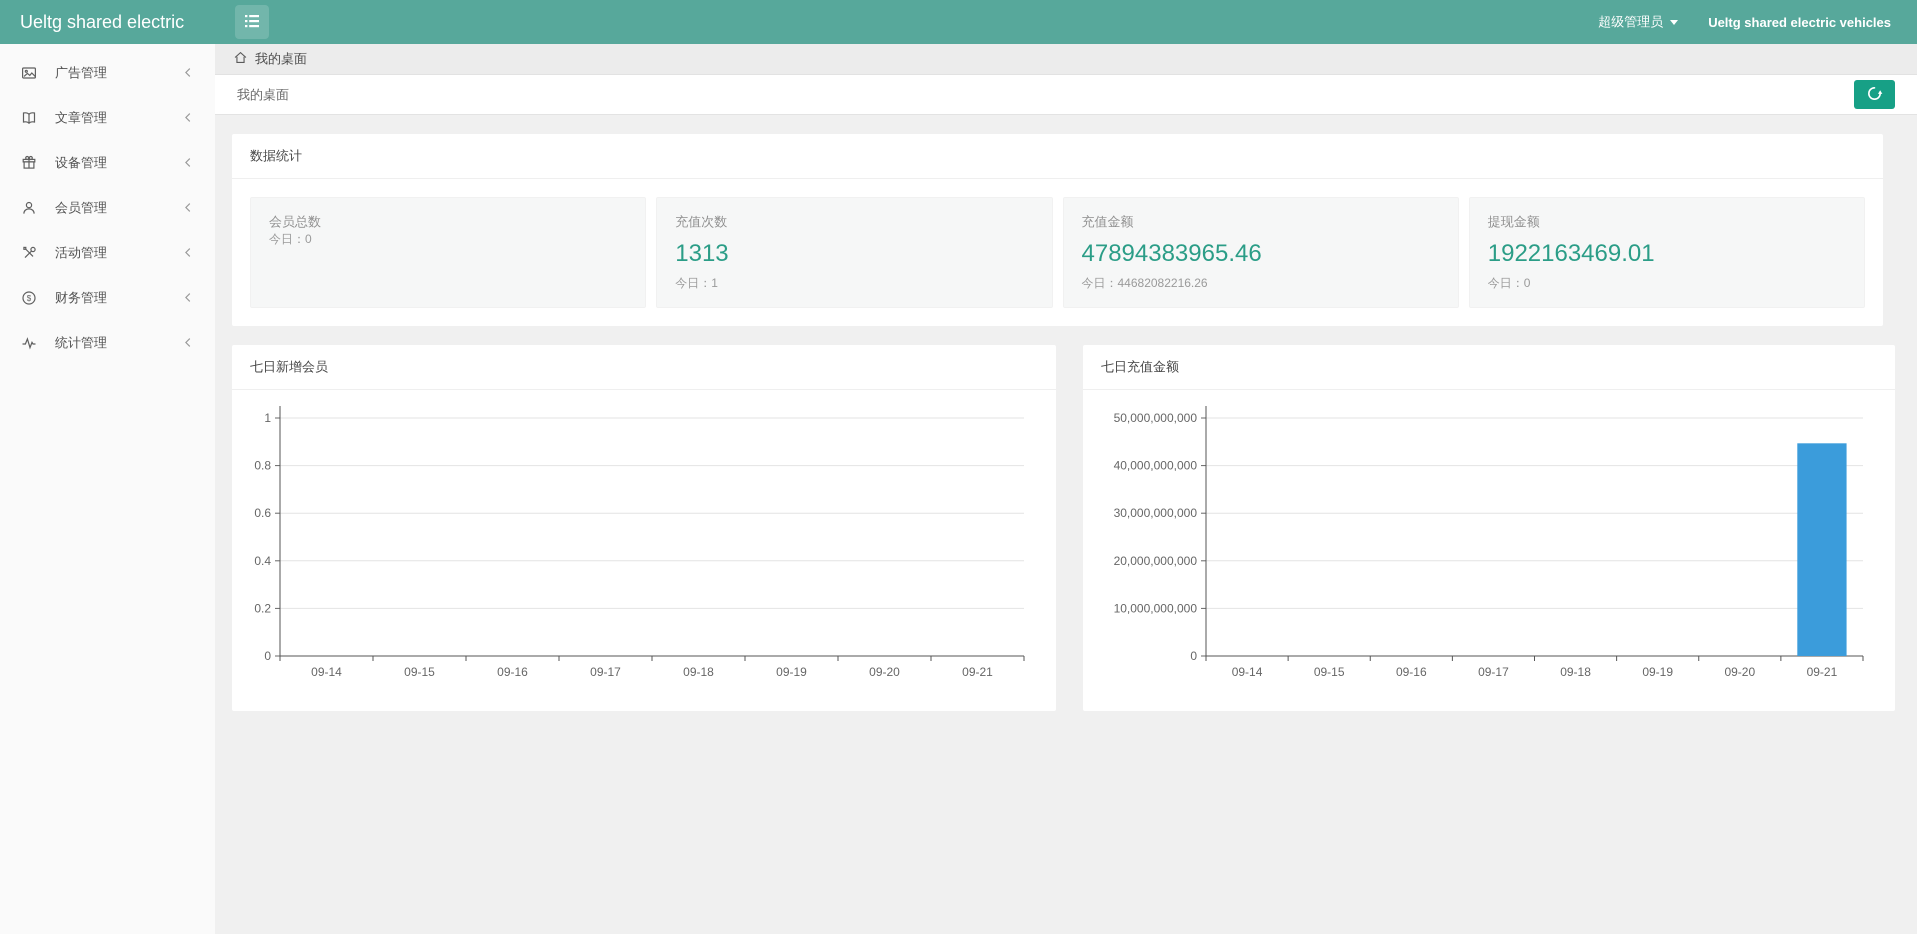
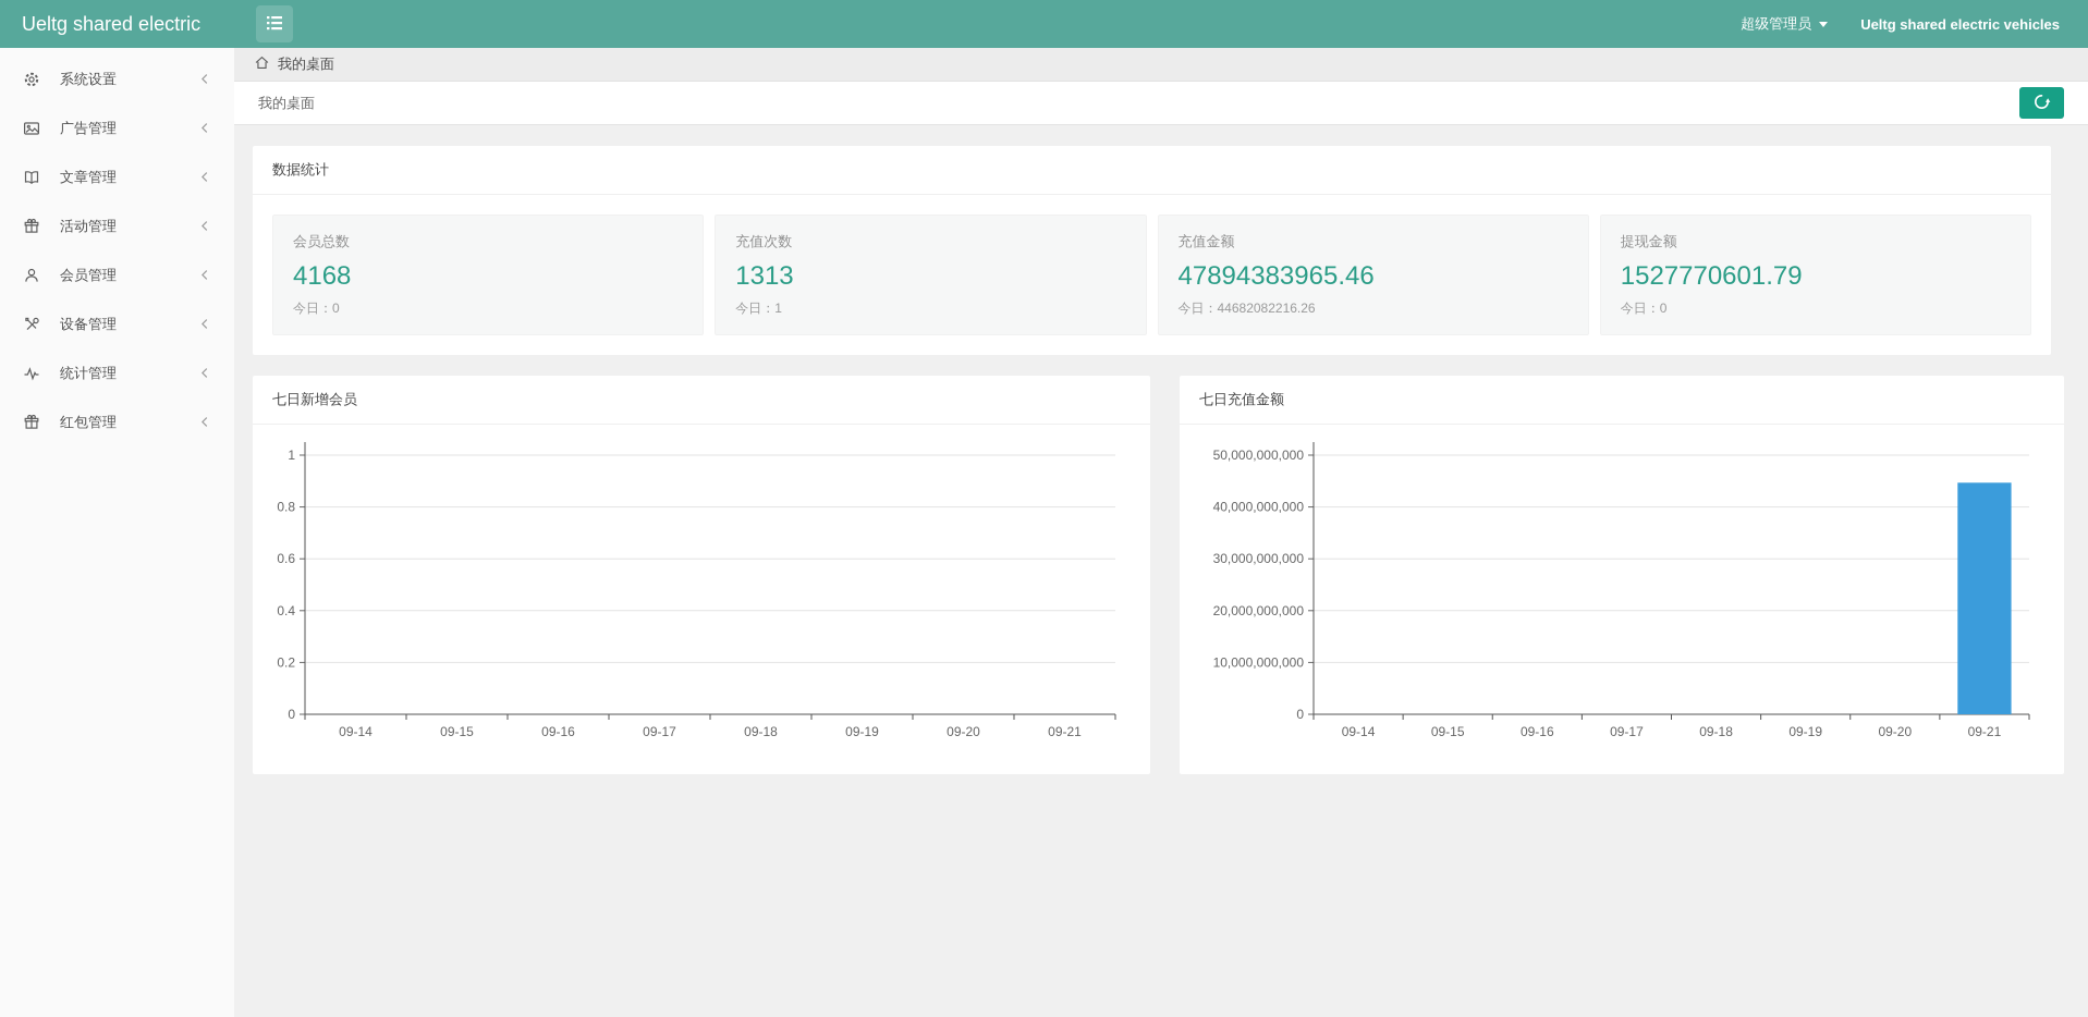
  Ueltg shared electric
  超级管理员
  Ueltg shared electric vehicles
+ 系统设置
  广告管理
  文章管理
- 设备管理
+ 活动管理
  会员管理
- 活动管理
+ 设备管理
- $
- 财务管理
  统计管理
+ 红包管理
  我的桌面
  我的桌面
  数据统计
  会员总数
+ 4168
  今日：0
  充值次数
  1313
  今日：1
  充值金额
  47894383965.46
  今日：44682082216.26
  提现金额
- 1922163469.01
+ 1527770601.79
  今日：0
  七日新增会员
  1
  0.8
  0.6
  0.4
  0.2
  0
  09-14
  09-15
  09-16
  09-17
  09-18
  09-19
  09-20
  09-21
  七日充值金额
  50,000,000,000
  40,000,000,000
  30,000,000,000
  20,000,000,000
  10,000,000,000
  0
  09-14
  09-15
  09-16
  09-17
  09-18
  09-19
  09-20
  09-21
